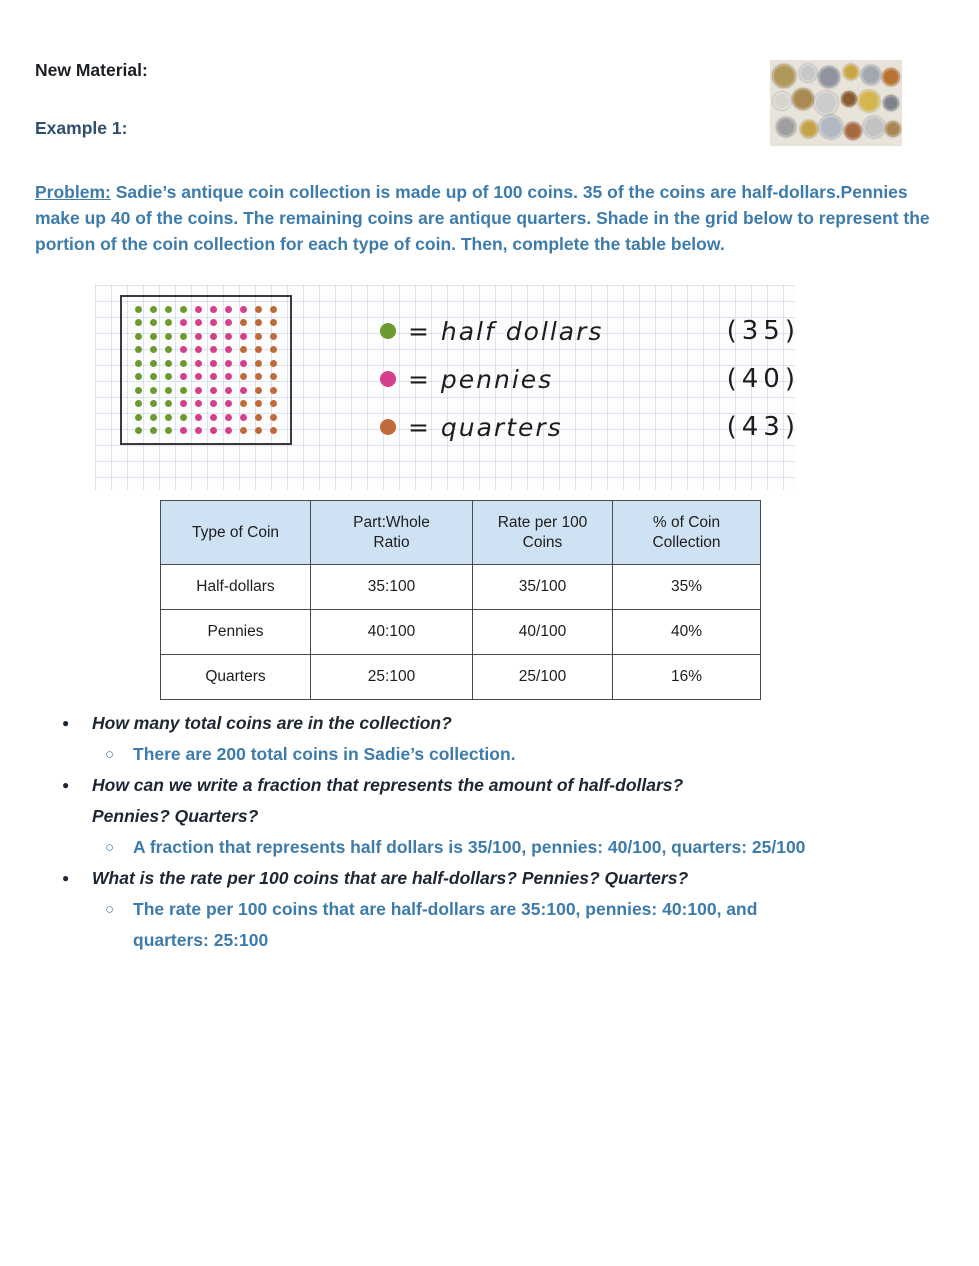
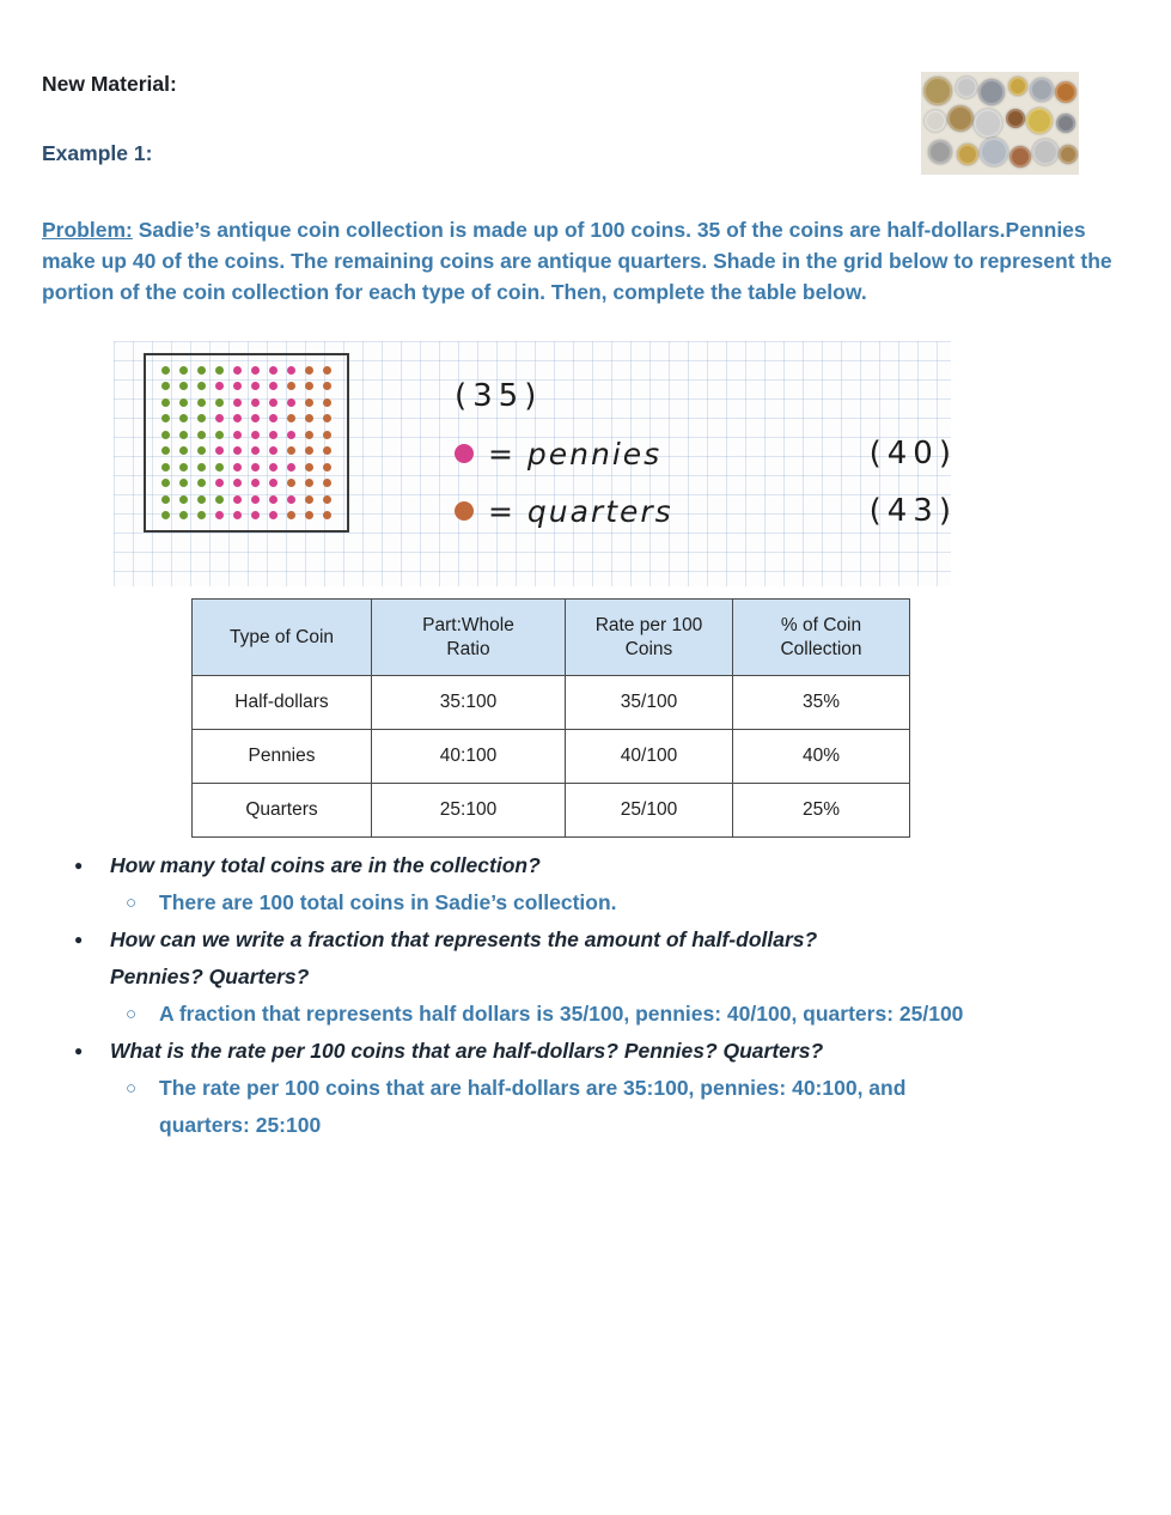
  New Material:
  Example 1:
  Problem: Sadie’s antique coin collection is made up of 100 coins. 35 of the coins are half-dollars.Pennies make up 40 of the coins. The remaining coins are antique quarters. Shade in the grid below to represent the portion of the coin collection for each type of coin. Then, complete the table below.
- = half dollars
  (35)
  = pennies
  (40)
  = quarters
  (43)
  Type of Coin	Part:Whole Ratio	Rate per 100 Coins	% of Coin Collection
  Half-dollars	35:100	35/100	35%
  Pennies	40:100	40/100	40%
- Quarters	25:100	25/100	16%
+ Quarters	25:100	25/100	25%
  ●
  How many total coins are in the collection?
  ○
- There are 200 total coins in Sadie’s collection.
+ There are 100 total coins in Sadie’s collection.
  ●
  How can we write a fraction that represents the amount of half-dollars?
  Pennies? Quarters?
  ○
  A fraction that represents half dollars is 35/100, pennies: 40/100, quarters: 25/100
  ●
  What is the rate per 100 coins that are half-dollars? Pennies? Quarters?
  ○
  The rate per 100 coins that are half-dollars are 35:100, pennies: 40:100, and
  quarters: 25:100
